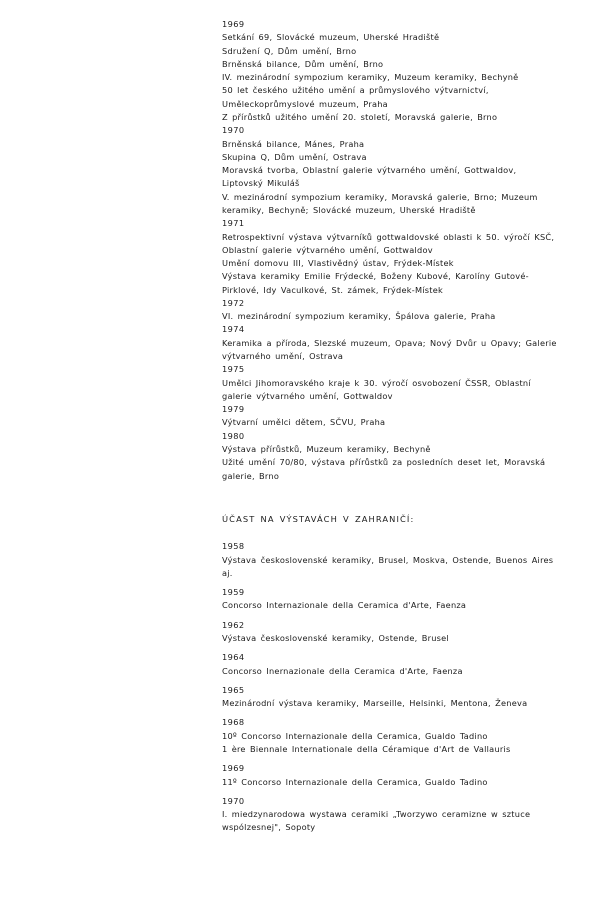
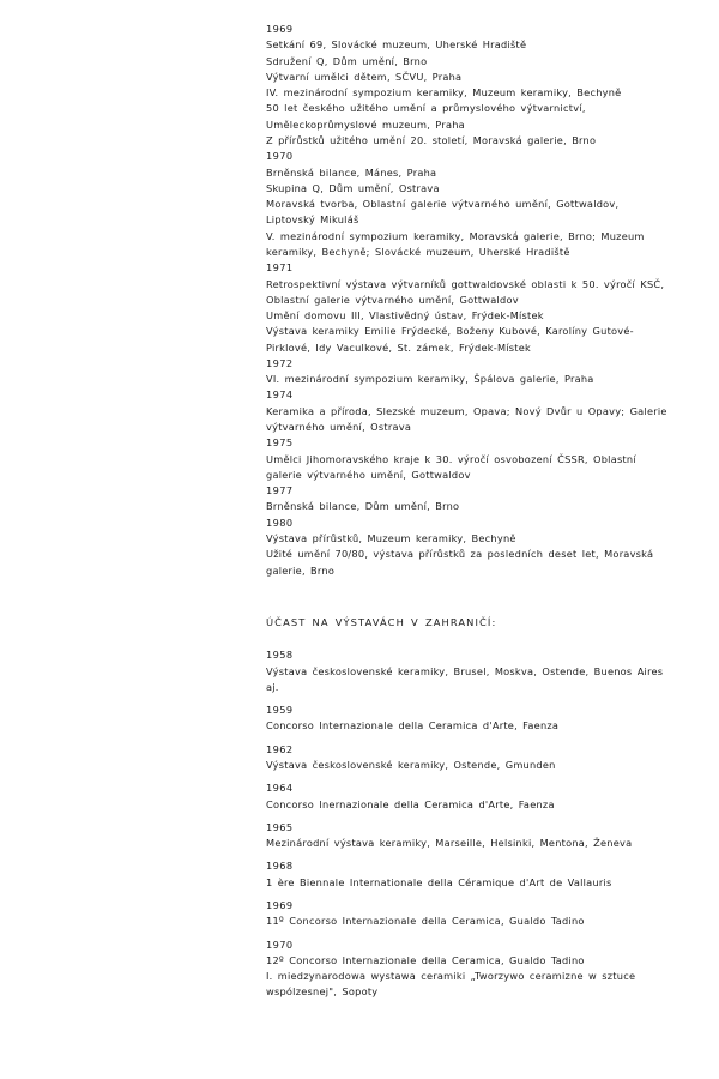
  1969
  Setkání 69, Slovácké muzeum, Uherské Hradiště
  Sdružení Q, Dům umění, Brno
- Brněnská bilance, Dům umění, Brno
+ Výtvarní umělci dětem, SČVU, Praha
  IV. mezinárodní sympozium keramiky, Muzeum keramiky, Bechyně
  50 let českého užitého umění a průmyslového výtvarnictví, Uměleckoprůmyslové muzeum, Praha
  Z přírůstků užitého umění 20. století, Moravská galerie, Brno
  1970
  Brněnská bilance, Mánes, Praha
  Skupina Q, Dům umění, Ostrava
  Moravská tvorba, Oblastní galerie výtvarného umění, Gottwaldov, Liptovský Mikuláš
  V. mezinárodní sympozium keramiky, Moravská galerie, Brno; Muzeum keramiky, Bechyně; Slovácké muzeum, Uherské Hradiště
  1971
  Retrospektivní výstava výtvarníků gottwaldovské oblasti k 50. výročí KSČ, Oblastní galerie výtvarného umění, Gottwaldov
  Umění domovu III, Vlastivědný ústav, Frýdek-Místek
  Výstava keramiky Emilie Frýdecké, Boženy Kubové, Karolíny Gutové-Pirklové, Idy Vaculkové, St. zámek, Frýdek-Místek
  1972
  VI. mezinárodní sympozium keramiky, Špálova galerie, Praha
  1974
  Keramika a příroda, Slezské muzeum, Opava; Nový Dvůr u Opavy; Galerie výtvarného umění, Ostrava
  1975
  Umělci Jihomoravského kraje k 30. výročí osvobození ČSSR, Oblastní galerie výtvarného umění, Gottwaldov
- 1979
+ 1977
- Výtvarní umělci dětem, SČVU, Praha
+ Brněnská bilance, Dům umění, Brno
  1980
  Výstava přírůstků, Muzeum keramiky, Bechyně
  Užité umění 70/80, výstava přírůstků za posledních deset let, Moravská galerie, Brno
  ÚČAST NA VÝSTAVÁCH V ZAHRANIČÍ:
  1958
  Výstava československé keramiky, Brusel, Moskva, Ostende, Buenos Aires aj.
  1959
  Concorso Internazionale della Ceramica d'Arte, Faenza
  1962
- Výstava československé keramiky, Ostende, Brusel
+ Výstava československé keramiky, Ostende, Gmunden
  1964
  Concorso Inernazionale della Ceramica d'Arte, Faenza
  1965
  Mezinárodní výstava keramiky, Marseille, Helsinki, Mentona, Ženeva
  1968
- 10º Concorso Internazionale della Ceramica, Gualdo Tadino
  1 ère Biennale Internationale della Céramique d'Art de Vallauris
  1969
  11º Concorso Internazionale della Ceramica, Gualdo Tadino
  1970
+ 12º Concorso Internazionale della Ceramica, Gualdo Tadino
  I. miedzynarodowa wystawa ceramiki „Tworzywo ceramizne w sztuce wspólzesnej", Sopoty
